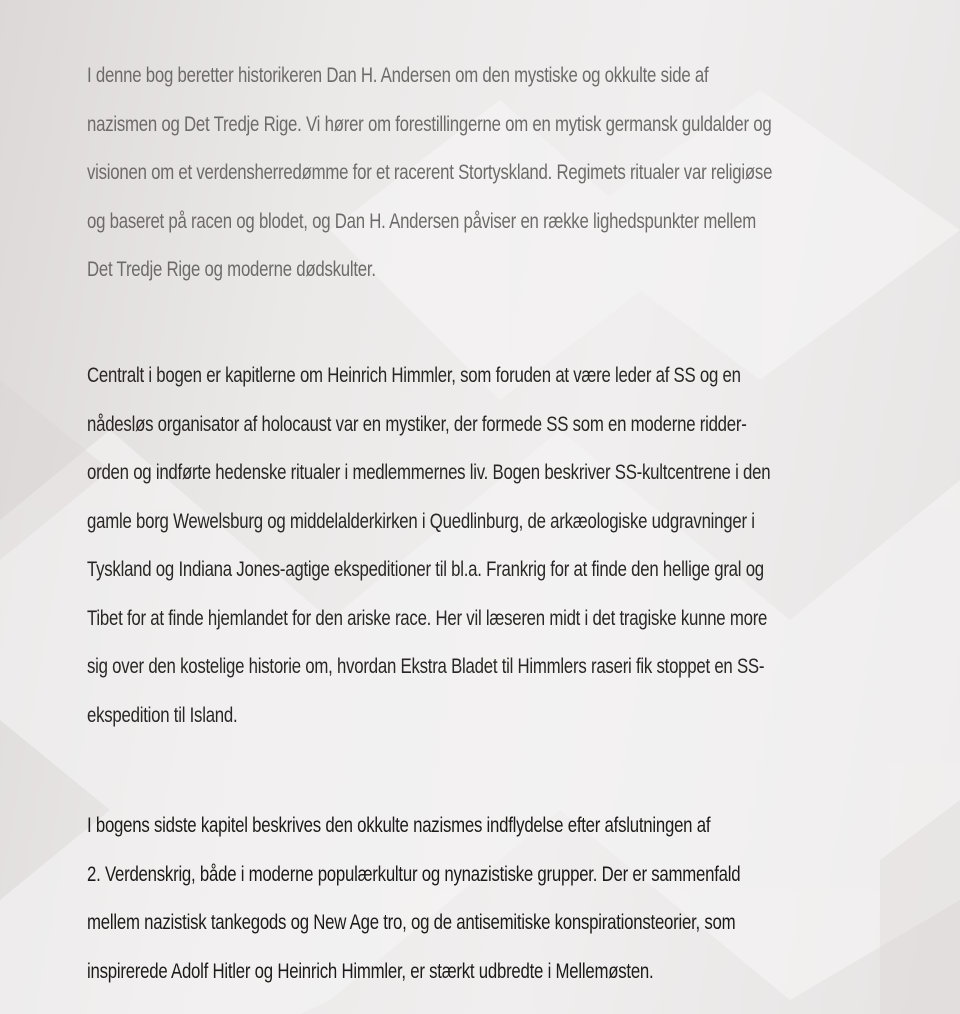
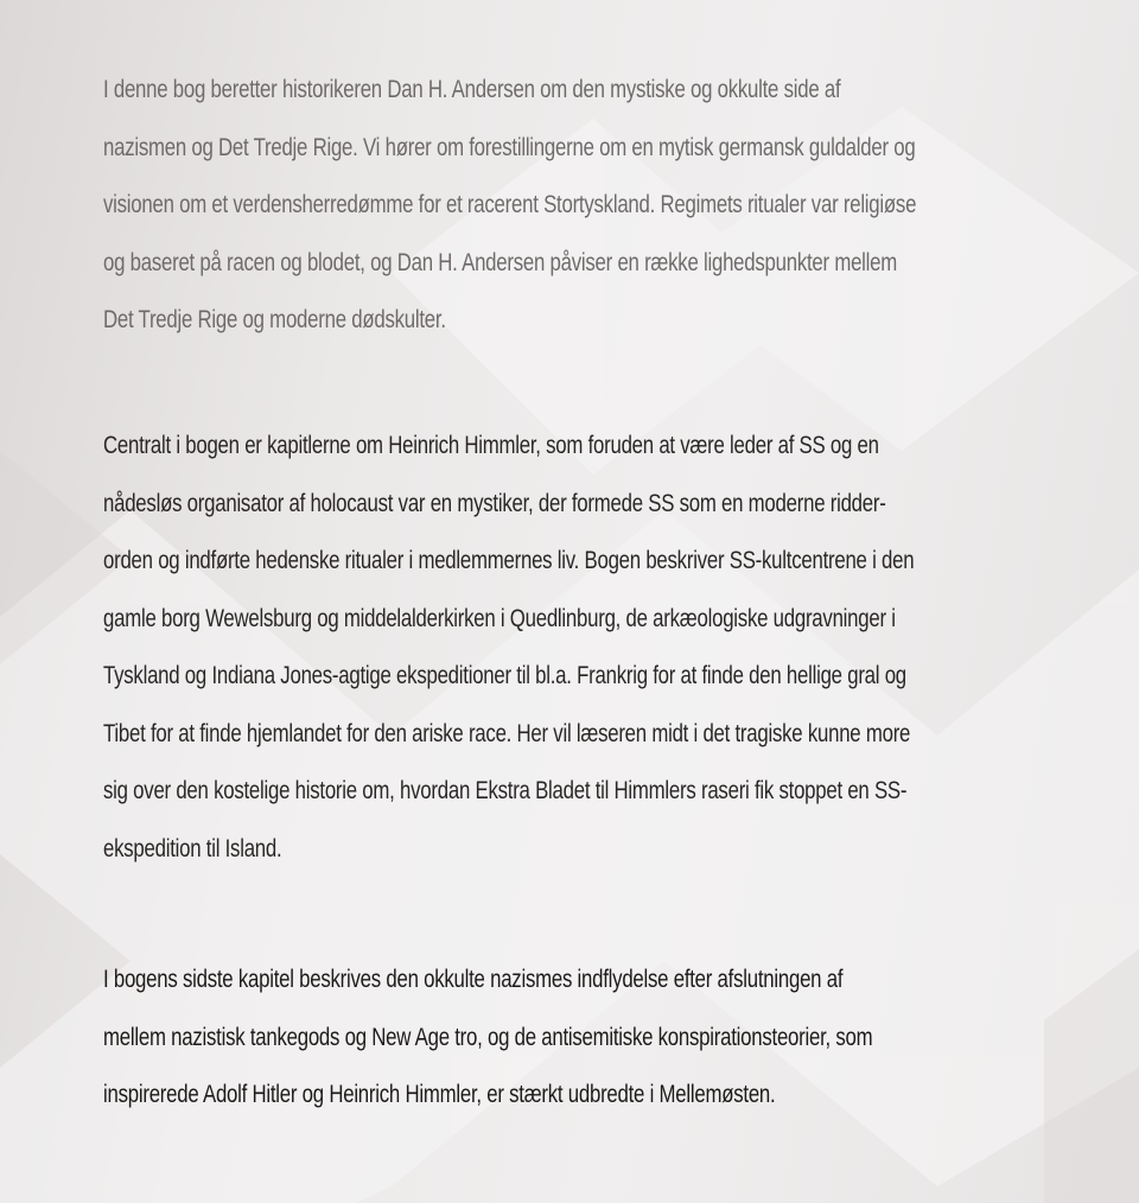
  I denne bog beretter historikeren Dan H. Andersen om den mystiske og okkulte side af
  nazismen og Det Tredje Rige. Vi hører om forestillingerne om en mytisk germansk guldalder og
  visionen om et verdensherredømme for et racerent Stortyskland. Regimets ritualer var religiøse
  og baseret på racen og blodet, og Dan H. Andersen påviser en række lighedspunkter mellem
  Det Tredje Rige og moderne dødskulter.
  Centralt i bogen er kapitlerne om Heinrich Himmler, som foruden at være leder af SS og en
  nådesløs organisator af holocaust var en mystiker, der formede SS som en moderne ridder-
  orden og indførte hedenske ritualer i medlemmernes liv. Bogen beskriver SS-kultcentrene i den
  gamle borg Wewelsburg og middelalderkirken i Quedlinburg, de arkæologiske udgravninger i
  Tyskland og Indiana Jones-agtige ekspeditioner til bl.a. Frankrig for at finde den hellige gral og
  Tibet for at finde hjemlandet for den ariske race. Her vil læseren midt i det tragiske kunne more
  sig over den kostelige historie om, hvordan Ekstra Bladet til Himmlers raseri fik stoppet en SS-
  ekspedition til Island.
  I bogens sidste kapitel beskrives den okkulte nazismes indflydelse efter afslutningen af
- 2. Verdenskrig, både i moderne populærkultur og nynazistiske grupper. Der er sammenfald
  mellem nazistisk tankegods og New Age tro, og de antisemitiske konspirationsteorier, som
  inspirerede Adolf Hitler og Heinrich Himmler, er stærkt udbredte i Mellemøsten.
